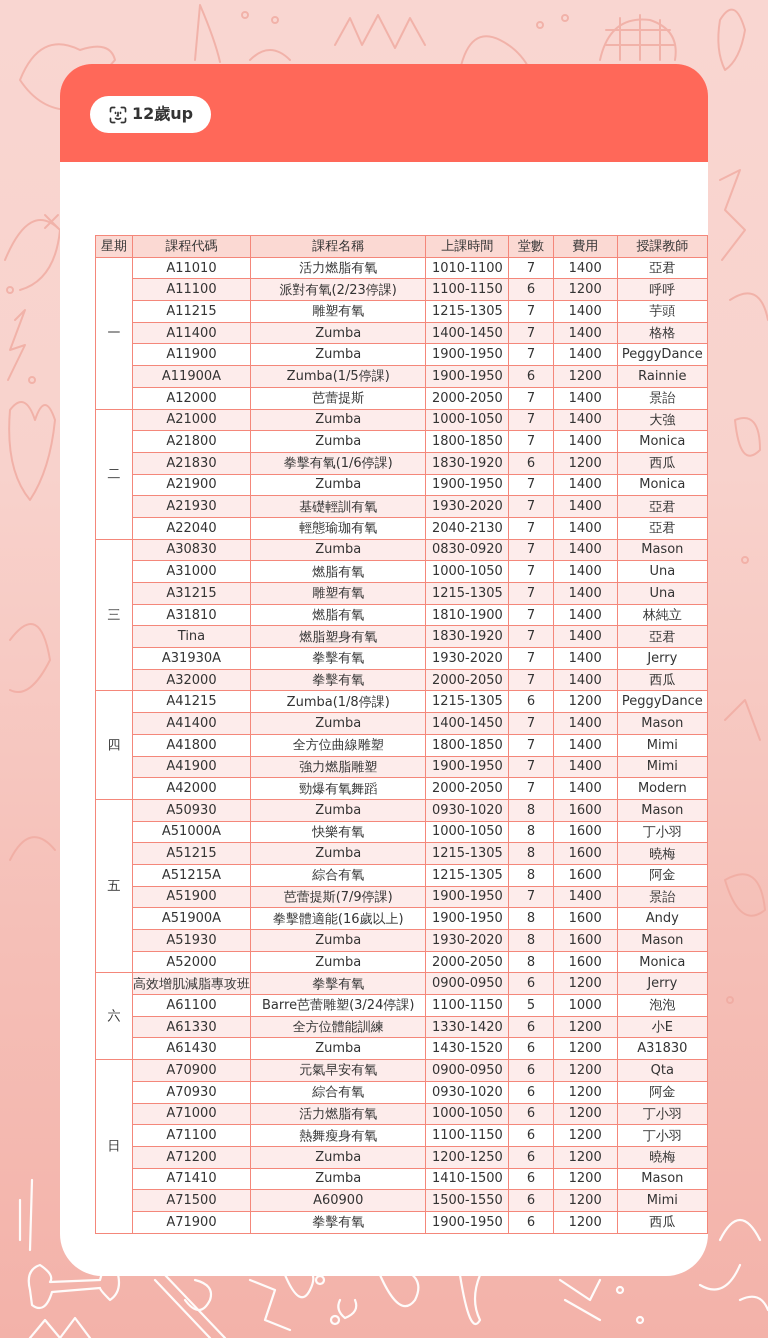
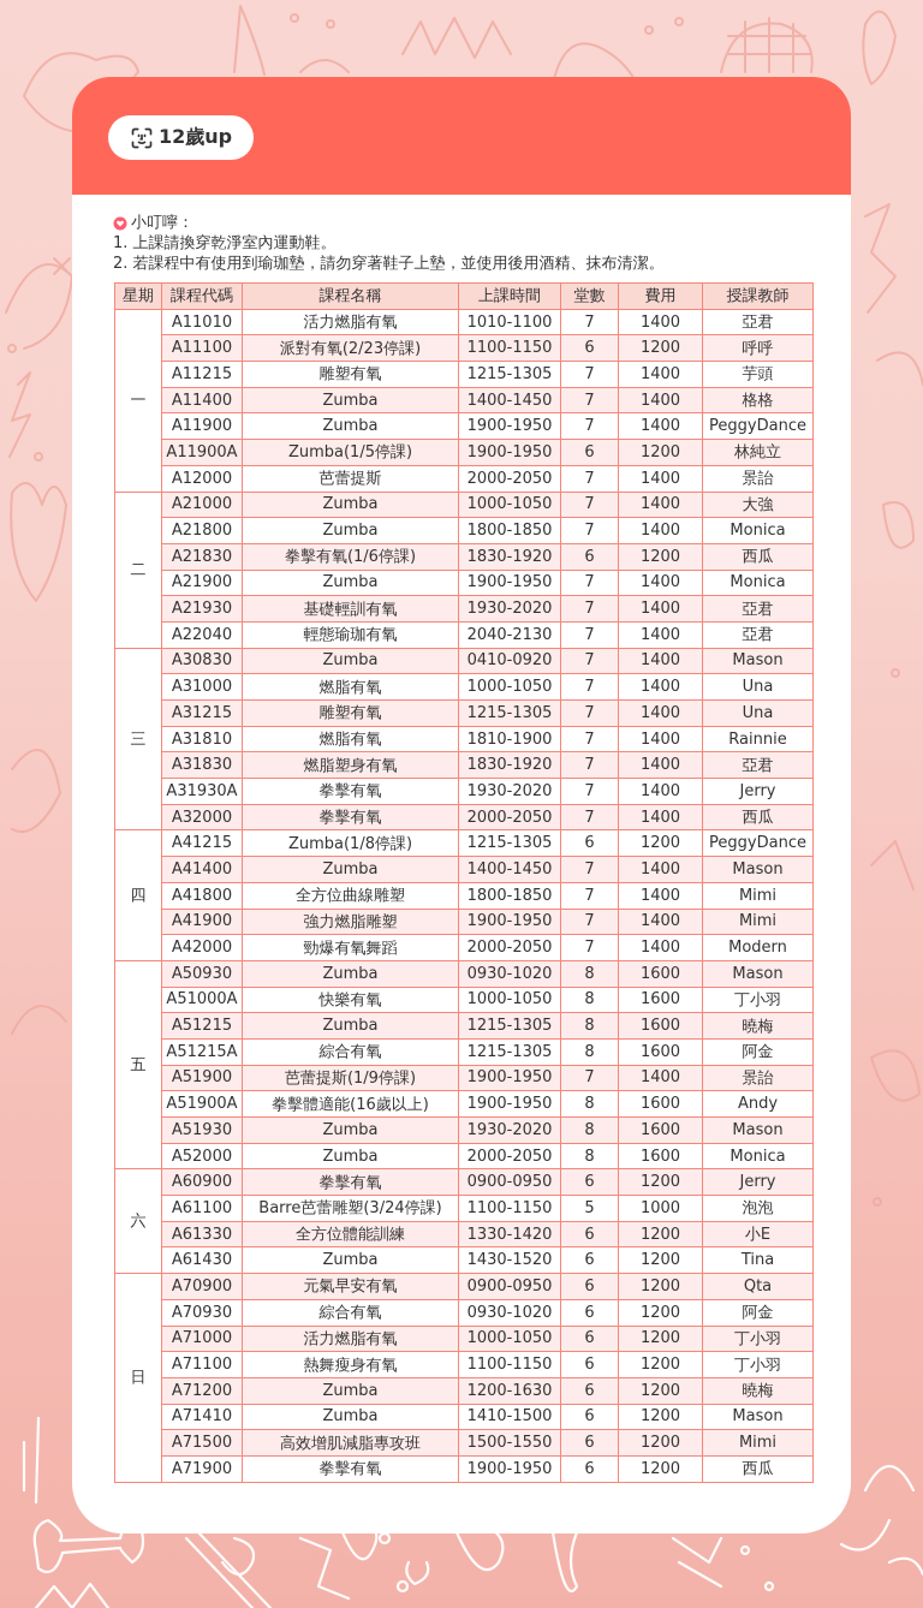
  12歲up
+ 小叮嚀：
+ 1. 上課請換穿乾淨室內運動鞋。
+ 2. 若課程中有使用到瑜珈墊，請勿穿著鞋子上墊，並使用後用酒精、抹布清潔。
  星期	課程代碼	課程名稱	上課時間	堂數	費用	授課教師
  一	A11010	活力燃脂有氧	1010-1100	7	1400	亞君
  A11100	派對有氧(2/23停課)	1100-1150	6	1200	呼呼
  A11215	雕塑有氧	1215-1305	7	1400	芋頭
  A11400	Zumba	1400-1450	7	1400	格格
  A11900	Zumba	1900-1950	7	1400	PeggyDance
- A11900A	Zumba(1/5停課)	1900-1950	6	1200	Rainnie
+ A11900A	Zumba(1/5停課)	1900-1950	6	1200	林純立
  A12000	芭蕾提斯	2000-2050	7	1400	景詒
  二	A21000	Zumba	1000-1050	7	1400	大強
  A21800	Zumba	1800-1850	7	1400	Monica
  A21830	拳擊有氧(1/6停課)	1830-1920	6	1200	西瓜
  A21900	Zumba	1900-1950	7	1400	Monica
  A21930	基礎輕訓有氧	1930-2020	7	1400	亞君
  A22040	輕態瑜珈有氧	2040-2130	7	1400	亞君
- 三	A30830	Zumba	0830-0920	7	1400	Mason
+ 三	A30830	Zumba	0410-0920	7	1400	Mason
  A31000	燃脂有氧	1000-1050	7	1400	Una
  A31215	雕塑有氧	1215-1305	7	1400	Una
- A31810	燃脂有氧	1810-1900	7	1400	林純立
+ A31810	燃脂有氧	1810-1900	7	1400	Rainnie
- Tina	燃脂塑身有氧	1830-1920	7	1400	亞君
+ A31830	燃脂塑身有氧	1830-1920	7	1400	亞君
  A31930A	拳擊有氧	1930-2020	7	1400	Jerry
  A32000	拳擊有氧	2000-2050	7	1400	西瓜
  四	A41215	Zumba(1/8停課)	1215-1305	6	1200	PeggyDance
  A41400	Zumba	1400-1450	7	1400	Mason
  A41800	全方位曲線雕塑	1800-1850	7	1400	Mimi
  A41900	強力燃脂雕塑	1900-1950	7	1400	Mimi
  A42000	勁爆有氧舞蹈	2000-2050	7	1400	Modern
  五	A50930	Zumba	0930-1020	8	1600	Mason
  A51000A	快樂有氧	1000-1050	8	1600	丁小羽
  A51215	Zumba	1215-1305	8	1600	曉梅
  A51215A	綜合有氧	1215-1305	8	1600	阿金
- A51900	芭蕾提斯(7/9停課)	1900-1950	7	1400	景詒
+ A51900	芭蕾提斯(1/9停課)	1900-1950	7	1400	景詒
  A51900A	拳擊體適能(16歲以上)	1900-1950	8	1600	Andy
  A51930	Zumba	1930-2020	8	1600	Mason
  A52000	Zumba	2000-2050	8	1600	Monica
- 六	高效增肌減脂專攻班	拳擊有氧	0900-0950	6	1200	Jerry
+ 六	A60900	拳擊有氧	0900-0950	6	1200	Jerry
  A61100	Barre芭蕾雕塑(3/24停課)	1100-1150	5	1000	泡泡
  A61330	全方位體能訓練	1330-1420	6	1200	小E
- A61430	Zumba	1430-1520	6	1200	A31830
+ A61430	Zumba	1430-1520	6	1200	Tina
  日	A70900	元氣早安有氧	0900-0950	6	1200	Qta
  A70930	綜合有氧	0930-1020	6	1200	阿金
  A71000	活力燃脂有氧	1000-1050	6	1200	丁小羽
  A71100	熱舞瘦身有氧	1100-1150	6	1200	丁小羽
- A71200	Zumba	1200-1250	6	1200	曉梅
+ A71200	Zumba	1200-1630	6	1200	曉梅
  A71410	Zumba	1410-1500	6	1200	Mason
- A71500	A60900	1500-1550	6	1200	Mimi
+ A71500	高效增肌減脂專攻班	1500-1550	6	1200	Mimi
  A71900	拳擊有氧	1900-1950	6	1200	西瓜
